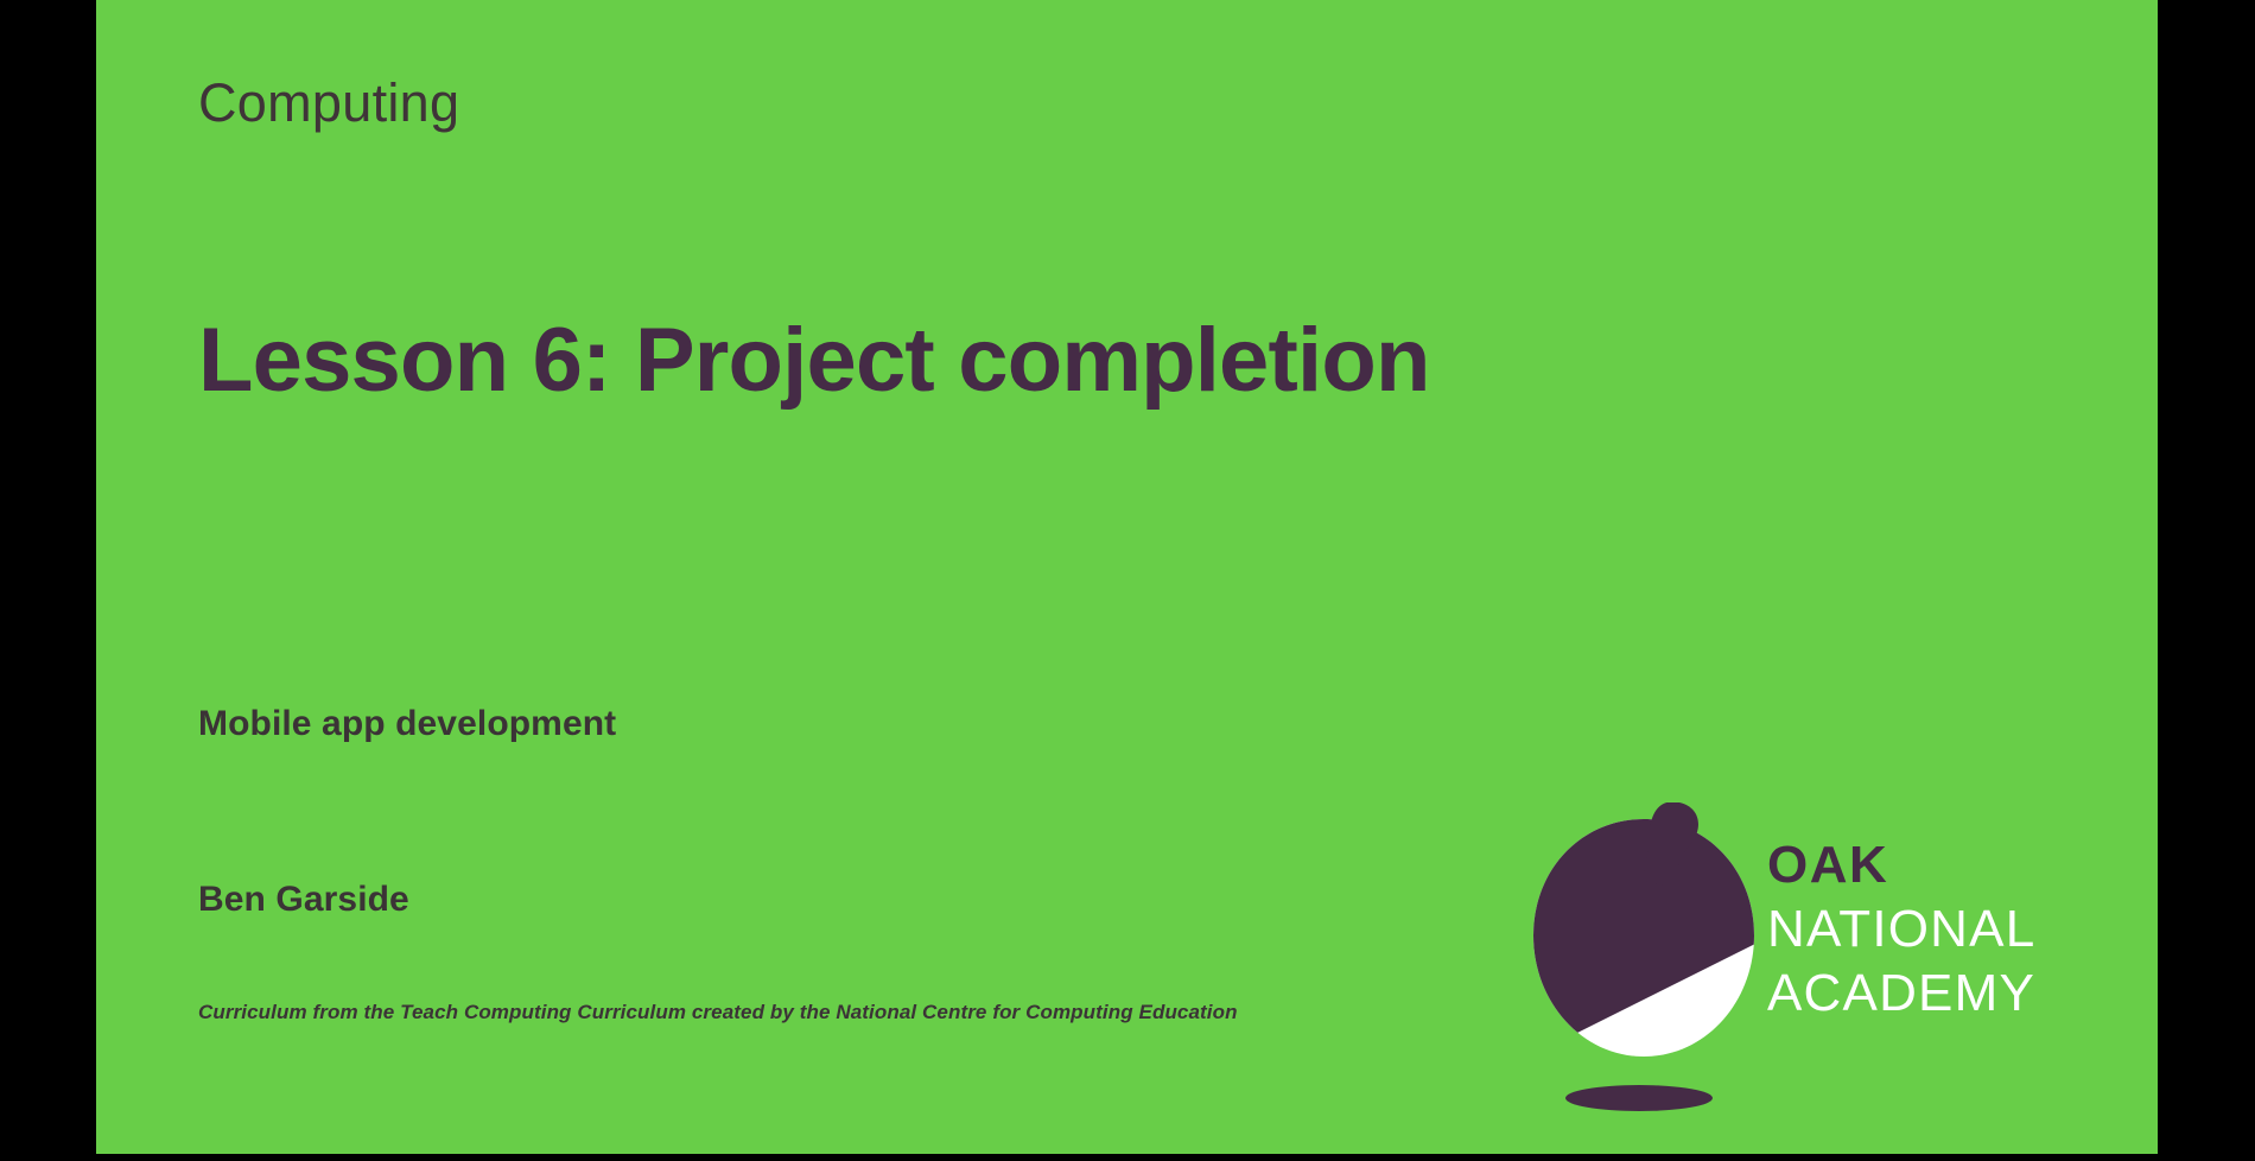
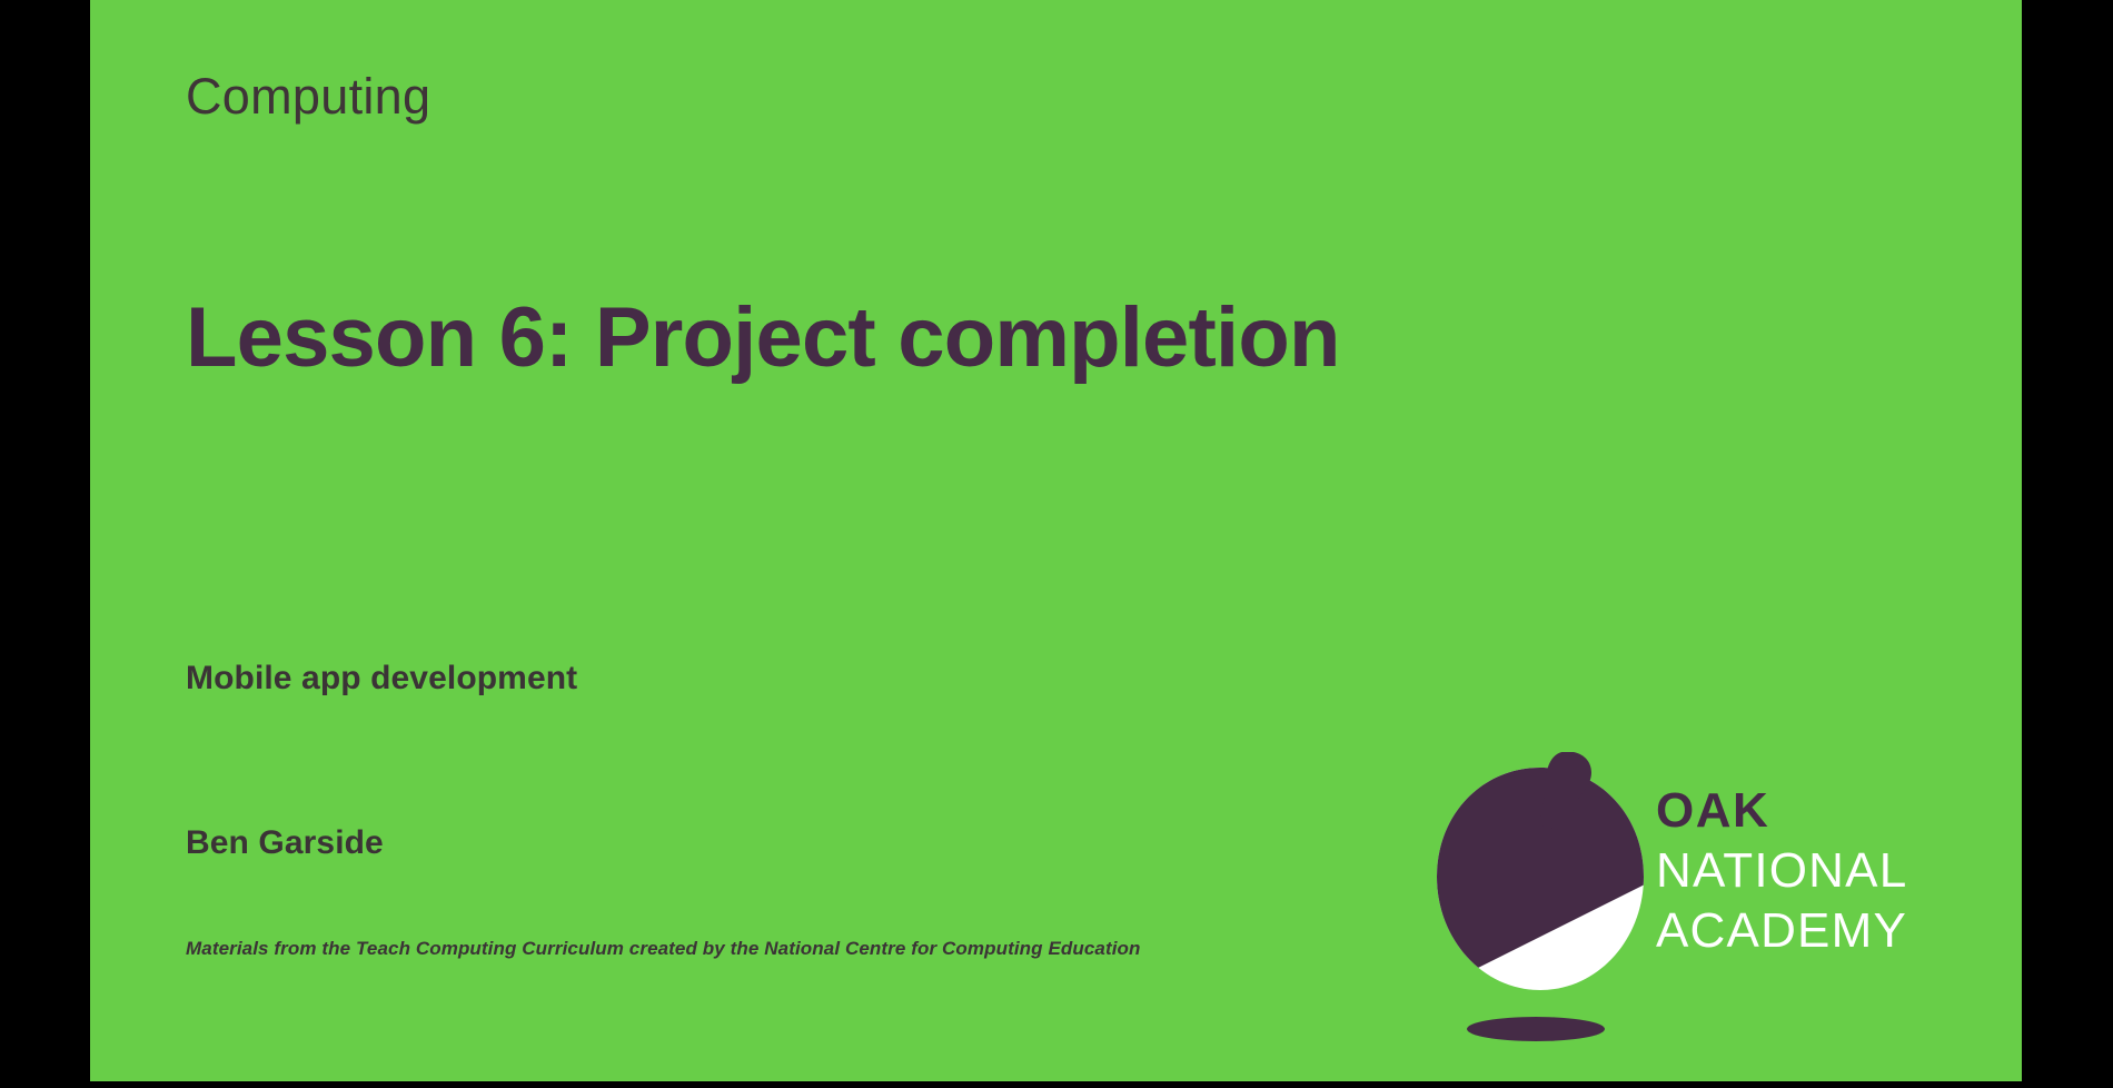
  Computing
  Lesson 6: Project completion
  Mobile app development
  Ben Garside
- Curriculum from the Teach Computing Curriculum created by the National Centre for Computing Education
+ Materials from the Teach Computing Curriculum created by the National Centre for Computing Education
  OAK
  NATIONAL
  ACADEMY
